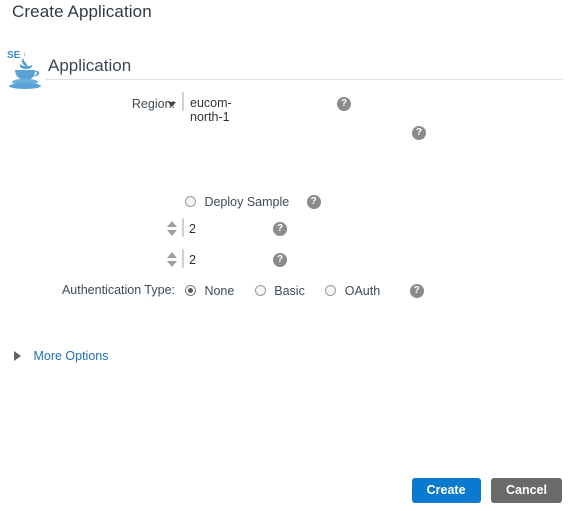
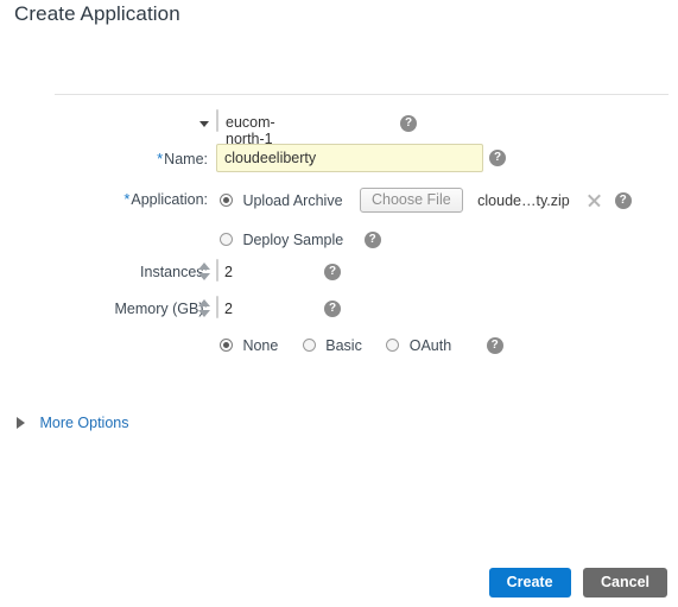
  Create Application
- SE
- Application
- Region:
  eucom-north-1
  ?
+ *Name:
+ cloudeeliberty
  ?
+ *Application:
+ Upload Archive Choose File cloude…ty.zip ?
  Deploy Sample ?
+ Instances:
  2
  ?
+ Memory (GB):
  2
  ?
- Authentication Type:
  None Basic OAuth ?
  More Options
  Create Cancel
